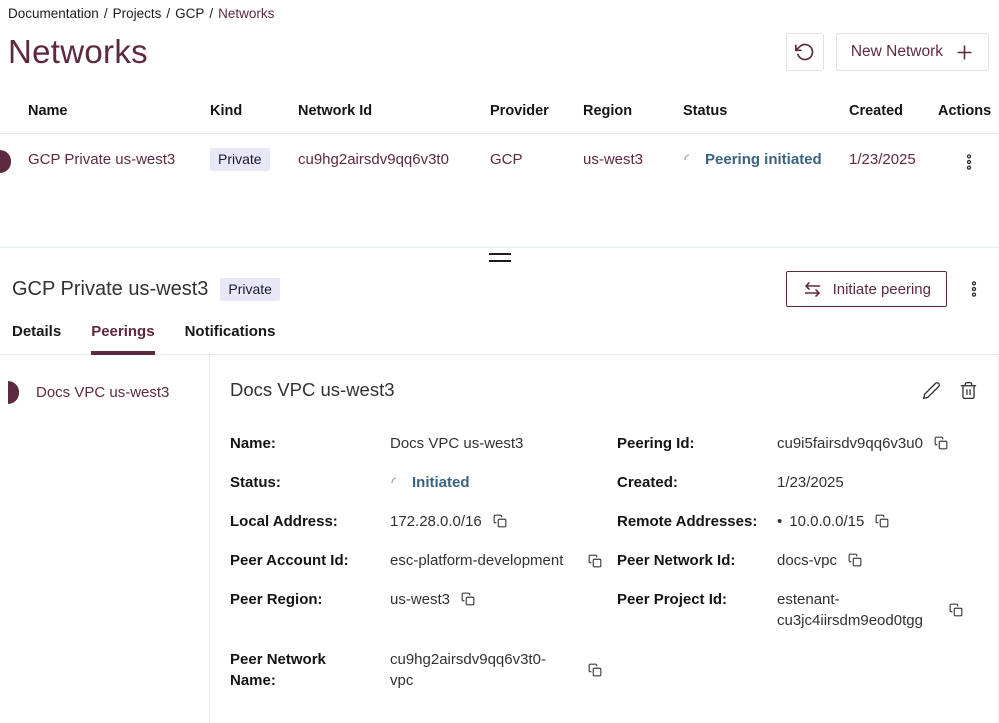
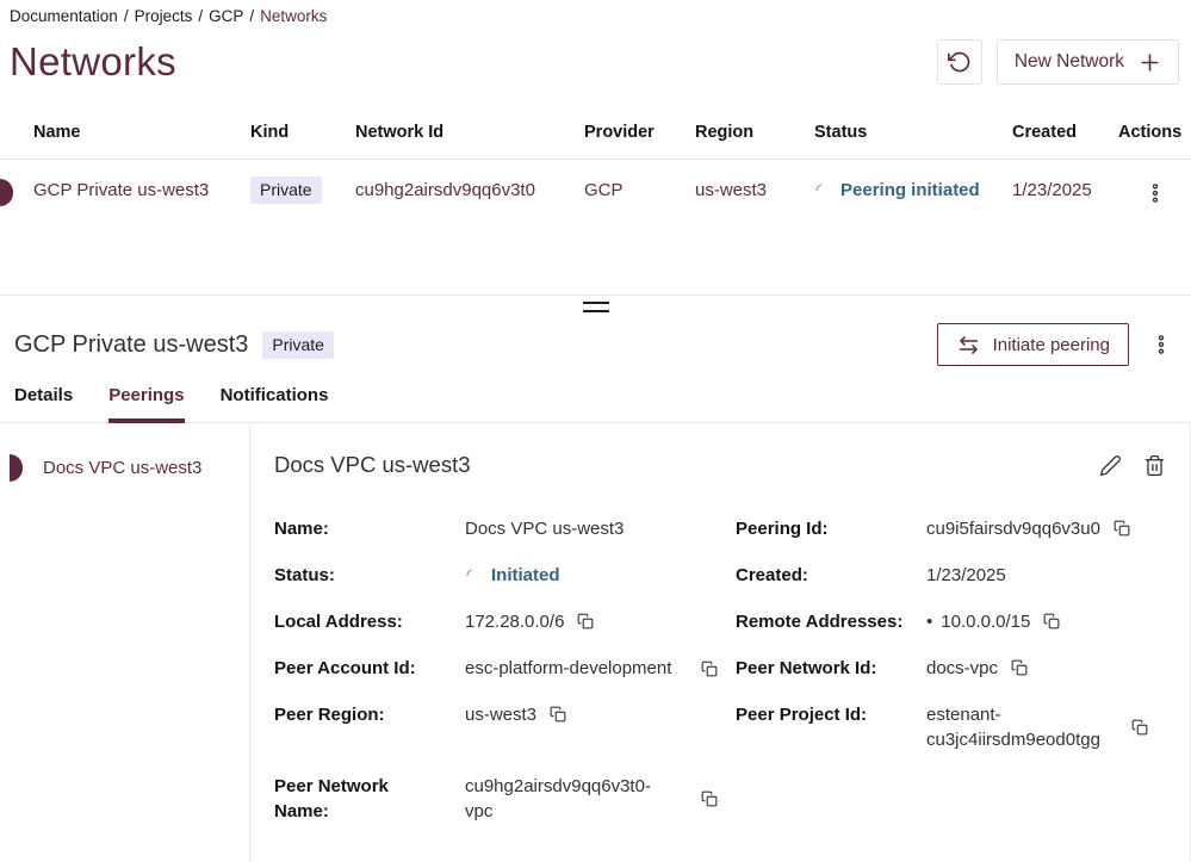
  Documentation / Projects / GCP / Networks
  Networks
  New Network
  Name	Kind	Network Id	Provider	Region	Status	Created	Actions
  GCP Private us-west3	Private	cu9hg2airsdv9qq6v3t0	GCP	us-west3	Peering initiated	1/23/2025
  GCP Private us-west3
  Private
  Initiate peering
  Details
  Peerings
  Notifications
  Docs VPC us-west3
  Docs VPC us-west3
  Name:
  Docs VPC us-west3
  Peering Id:
  cu9i5fairsdv9qq6v3u0
  Status:
  Initiated
  Created:
  1/23/2025
  Local Address:
- 172.28.0.0/16
+ 172.28.0.0/6
  Remote Addresses:
  •
  10.0.0.0/15
  Peer Account Id:
  esc-platform-development
  Peer Network Id:
  docs-vpc
  Peer Region:
  us-west3
  Peer Project Id:
  estenant-cu3jc4iirsdm9eod0tgg
  Peer Network Name:
  cu9hg2airsdv9qq6v3t0-vpc
